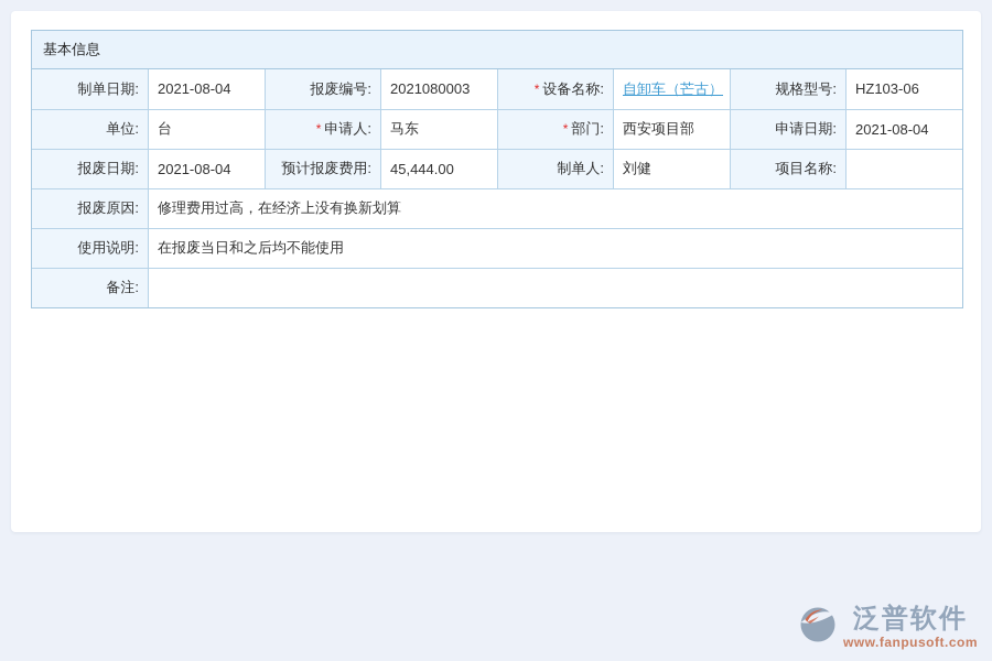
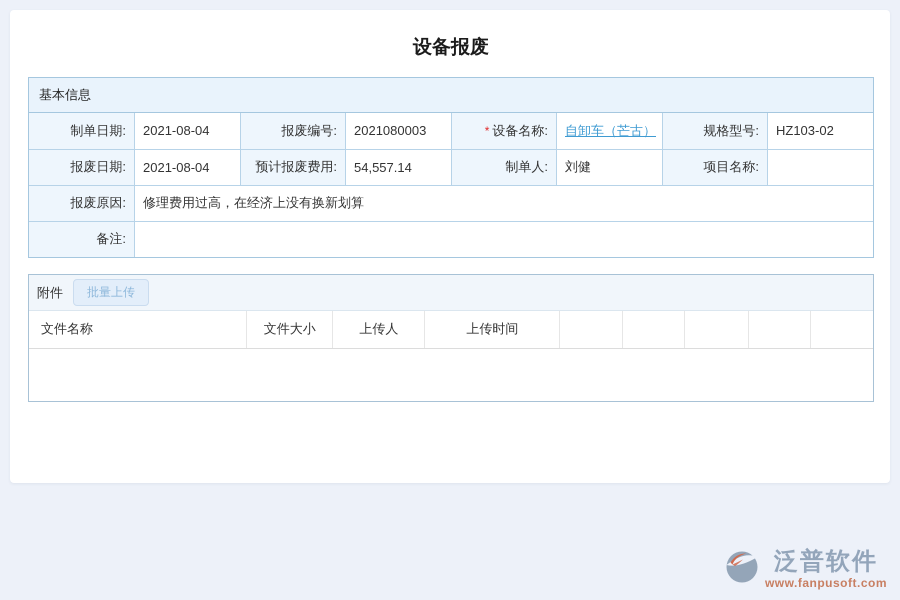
+ 设备报废
  基本信息
- 制单日期:	2021-08-04	报废编号:	2021080003	* 设备名称:	自卸车（芒古）	规格型号:	HZ103-06
+ 制单日期:	2021-08-04	报废编号:	2021080003	* 设备名称:	自卸车（芒古）	规格型号:	HZ103-02
- 单位:	台	* 申请人:	马东	* 部门:	西安项目部	申请日期:	2021-08-04
- 报废日期:	2021-08-04	预计报废费用:	45,444.00	制单人:	刘健	项目名称:
+ 报废日期:	2021-08-04	预计报废费用:	54,557.14	制单人:	刘健	项目名称:
  报废原因:	修理费用过高，在经济上没有换新划算
- 使用说明:	在报废当日和之后均不能使用
  备注:
+ 附件
+ 批量上传
+ 文件名称	文件大小	上传人	上传时间
  泛普软件
  www.fanpusoft.com
